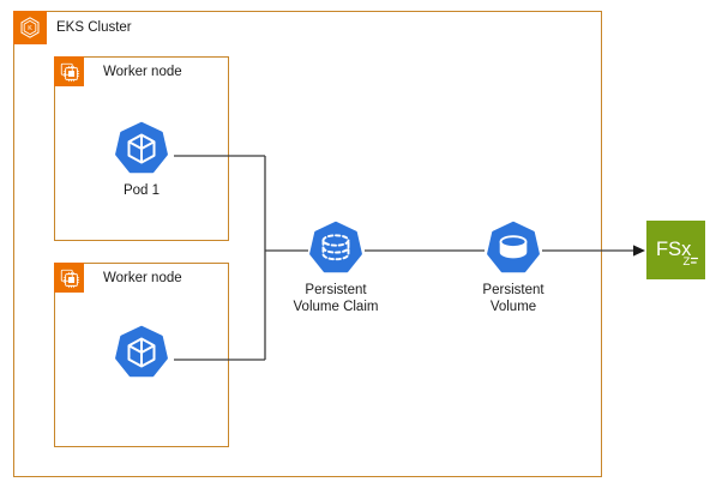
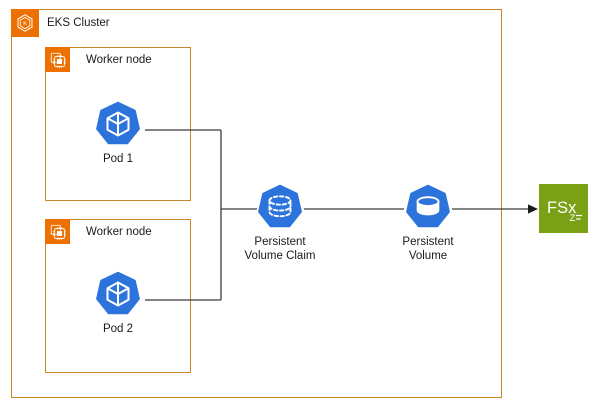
  EKS Cluster
  Worker node
  Worker node
  Pod 1
+ Pod 2
  Persistent
  Volume Claim
  Persistent
  Volume
  FSx
  Z
